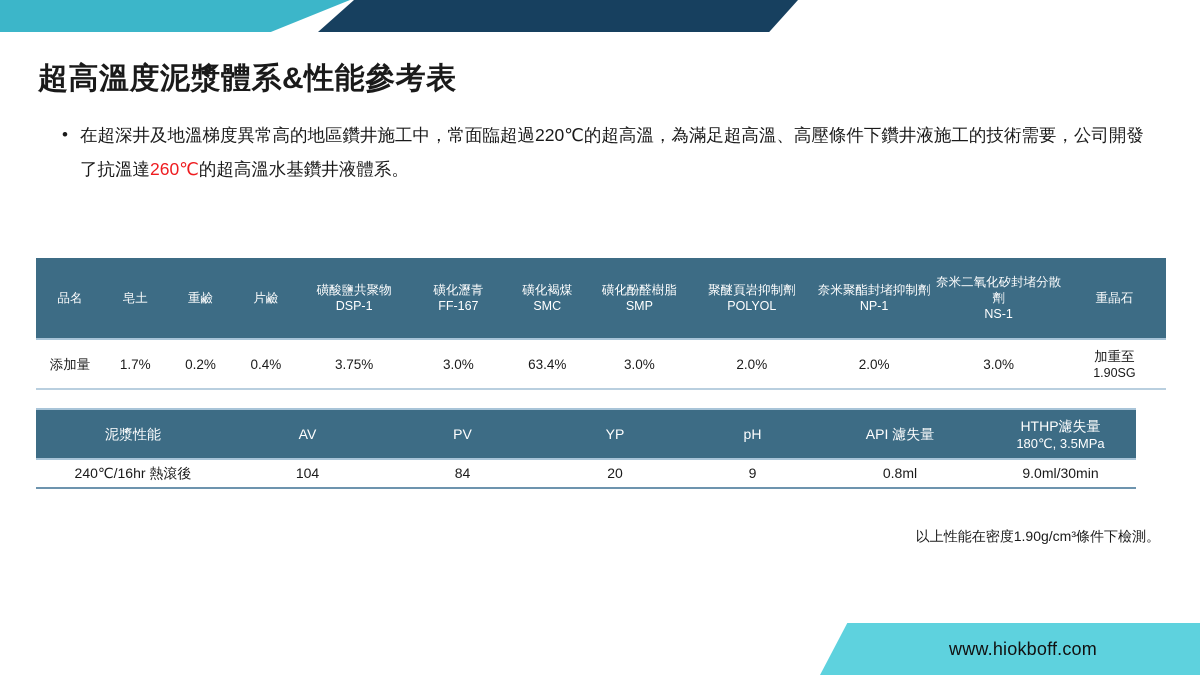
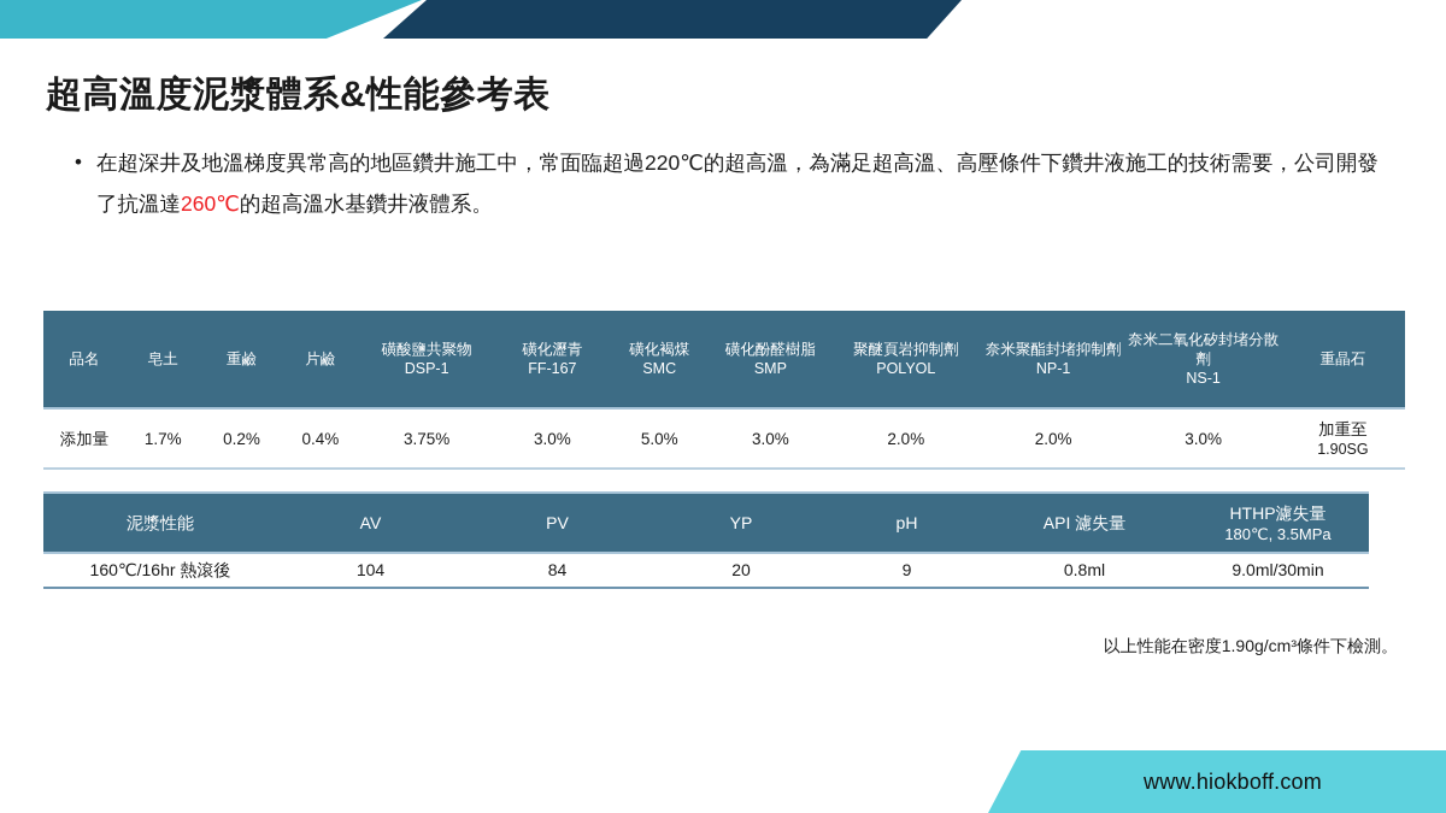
  超高溫度泥漿體系&性能參考表
  •
  在超深井及地溫梯度異常高的地區鑽井施工中，常面臨超過220℃的超高溫，為滿足超高溫、高壓條件下鑽井液施工的技術需要，公司開發了抗溫達260℃的超高溫水基鑽井液體系。
  品名	皂土	重鹼	片鹼	磺酸鹽共聚物 DSP-1	磺化瀝青 FF-167	磺化褐煤 SMC	磺化酚醛樹脂 SMP	聚醚頁岩抑制劑 POLYOL	奈米聚酯封堵抑制劑 NP-1	奈米二氧化矽封堵分散劑 NS-1	重晶石
- 添加量	1.7%	0.2%	0.4%	3.75%	3.0%	63.4%	3.0%	2.0%	2.0%	3.0%	加重至 1.90SG
+ 添加量	1.7%	0.2%	0.4%	3.75%	3.0%	5.0%	3.0%	2.0%	2.0%	3.0%	加重至 1.90SG
  泥漿性能	AV	PV	YP	pH	API 濾失量	HTHP濾失量 180℃, 3.5MPa
- 240℃/16hr 熱滾後	104	84	20	9	0.8ml	9.0ml/30min
+ 160℃/16hr 熱滾後	104	84	20	9	0.8ml	9.0ml/30min
  以上性能在密度1.90g/cm³條件下檢測。
  www.hiokboff.com
